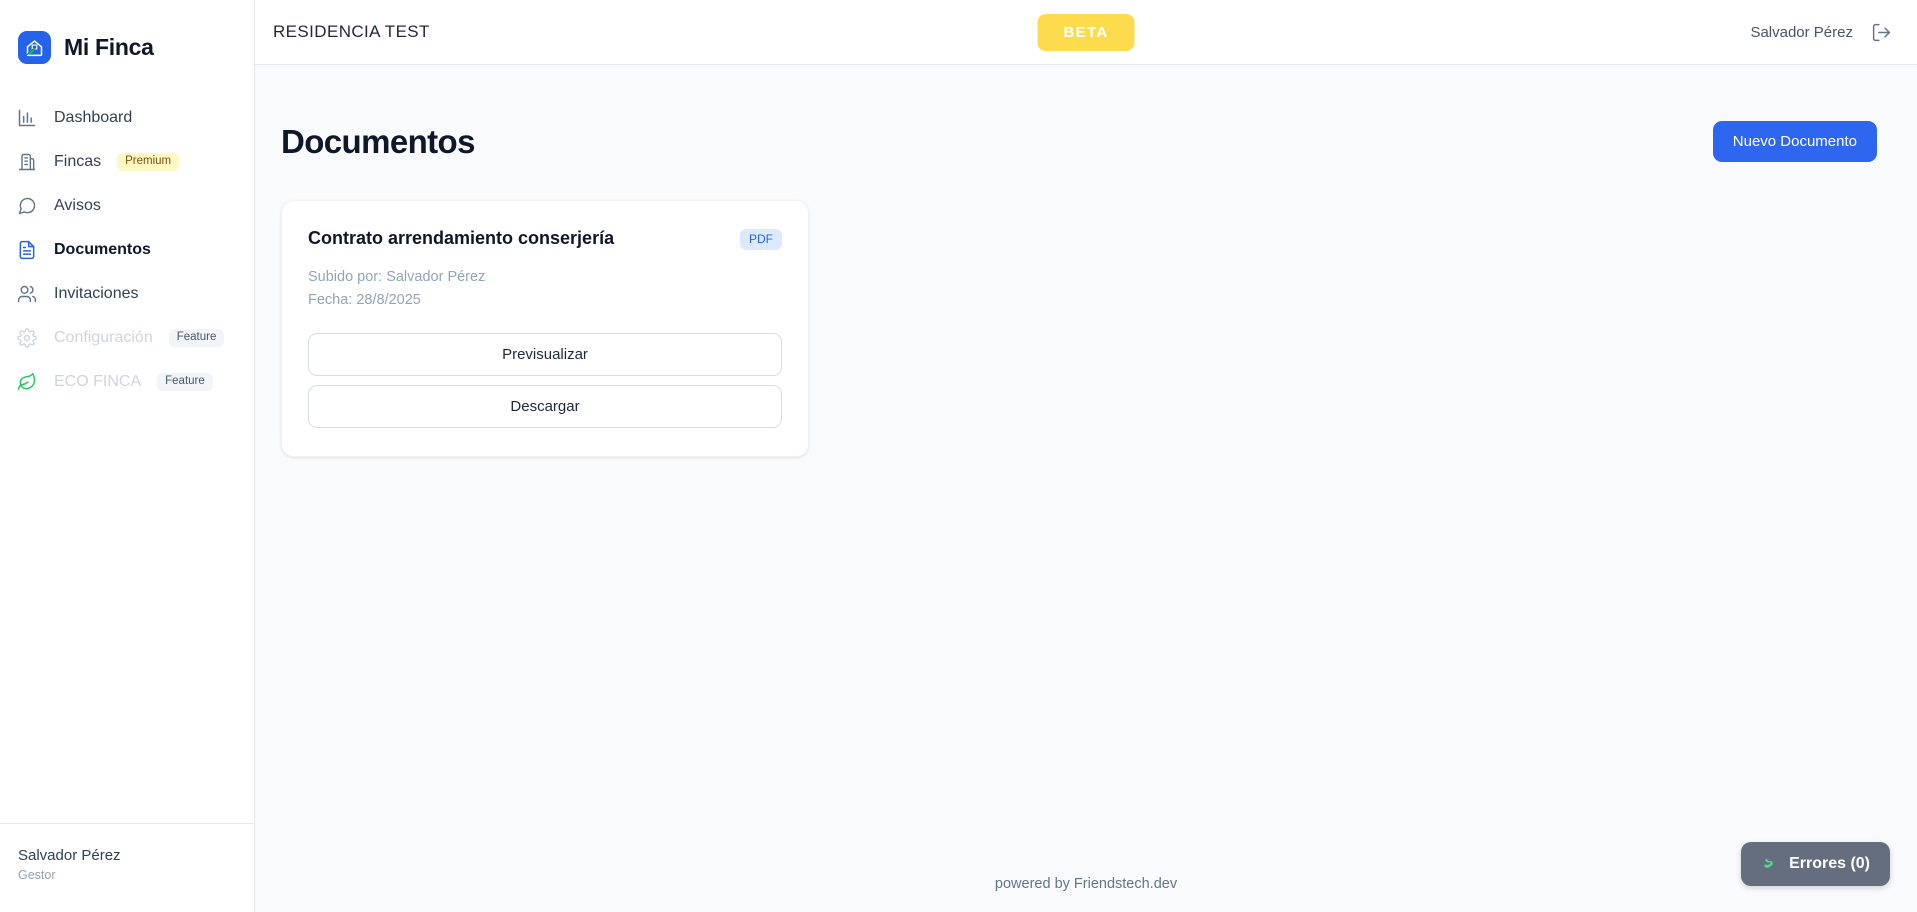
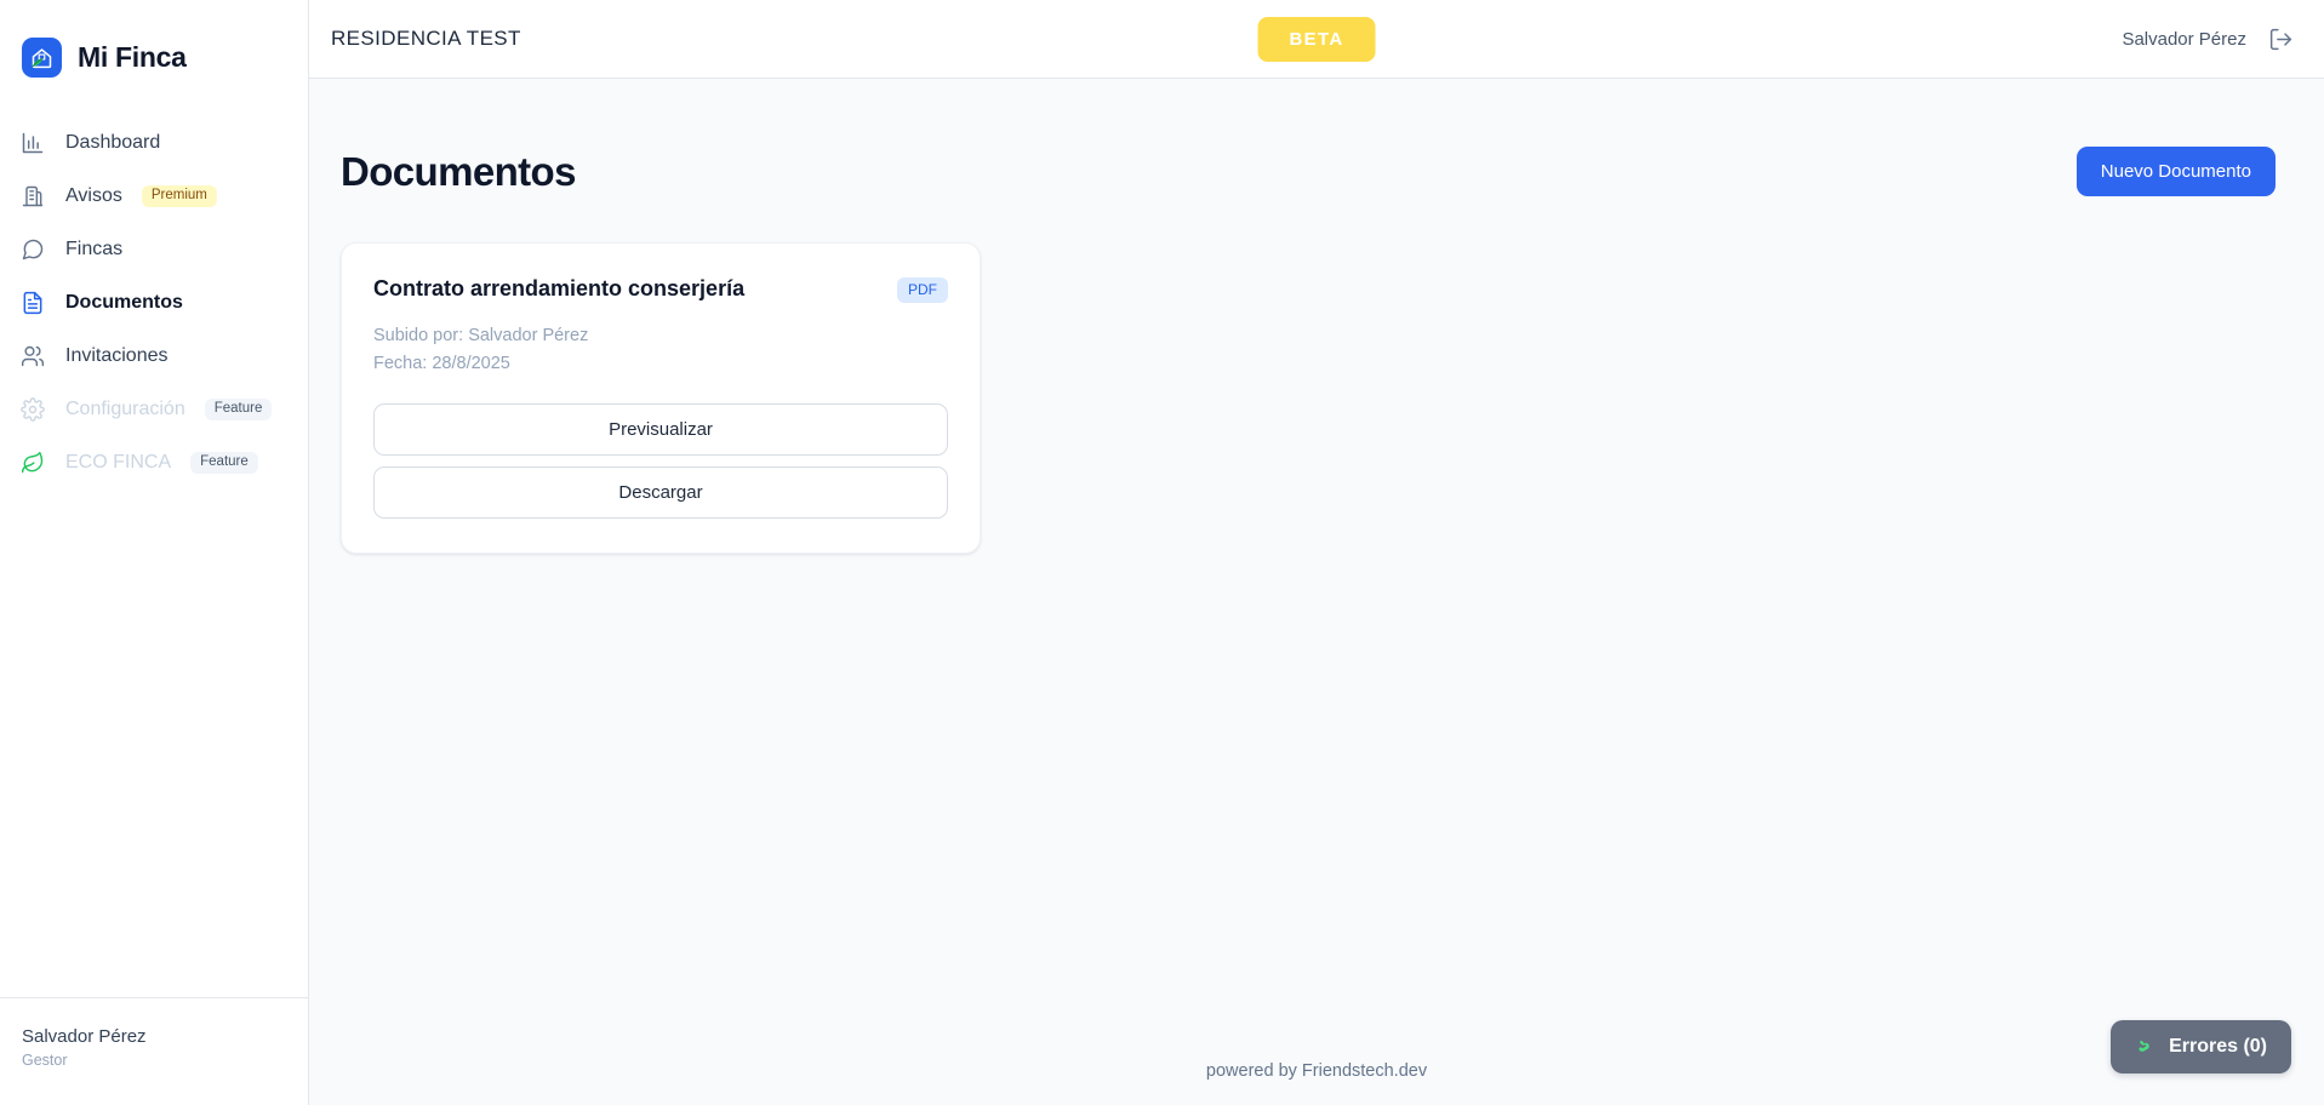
  Mi Finca
  Dashboard
- Fincas
+ Avisos
  Premium
- Avisos
+ Fincas
  Documentos
  Invitaciones
  Configuración
  Feature
  ECO FINCA
  Feature
  Salvador Pérez
  Gestor
  RESIDENCIA TEST
  BETA
  Salvador Pérez
  Documentos
  Nuevo Documento
  Contrato arrendamiento conserjería
  PDF
  Subido por: Salvador Pérez
  Fecha: 28/8/2025
  Previsualizar
  Descargar
  powered by Friendstech.dev
  Errores (0)
